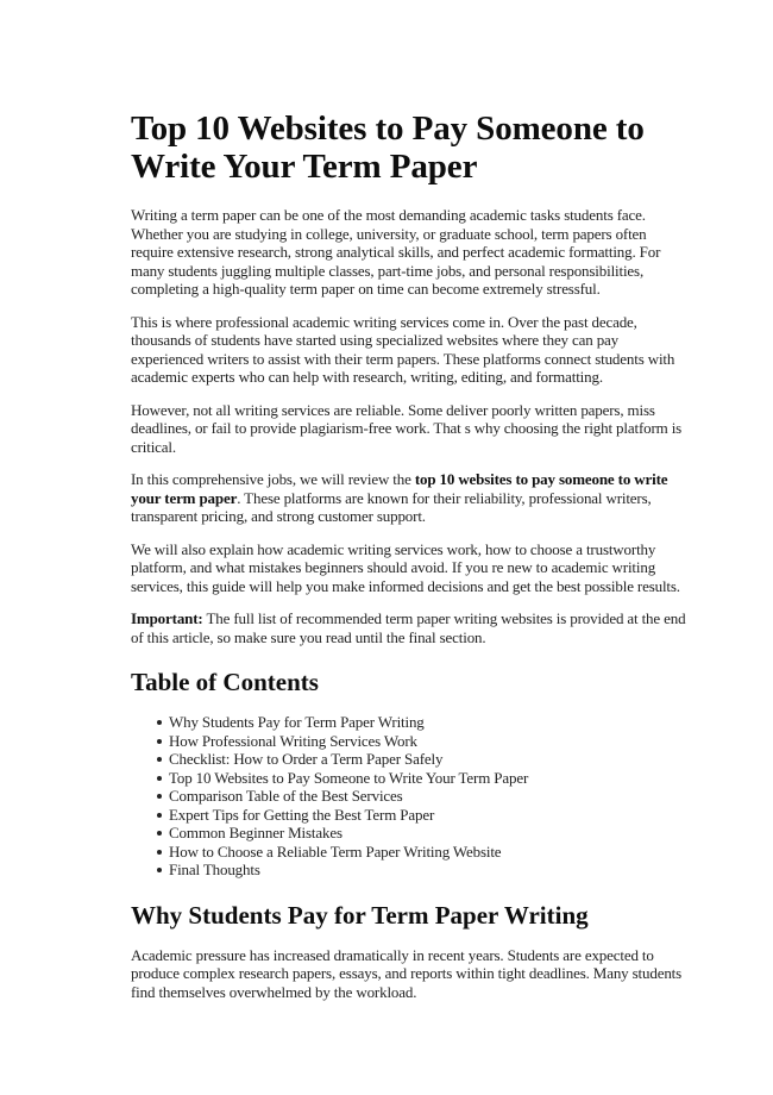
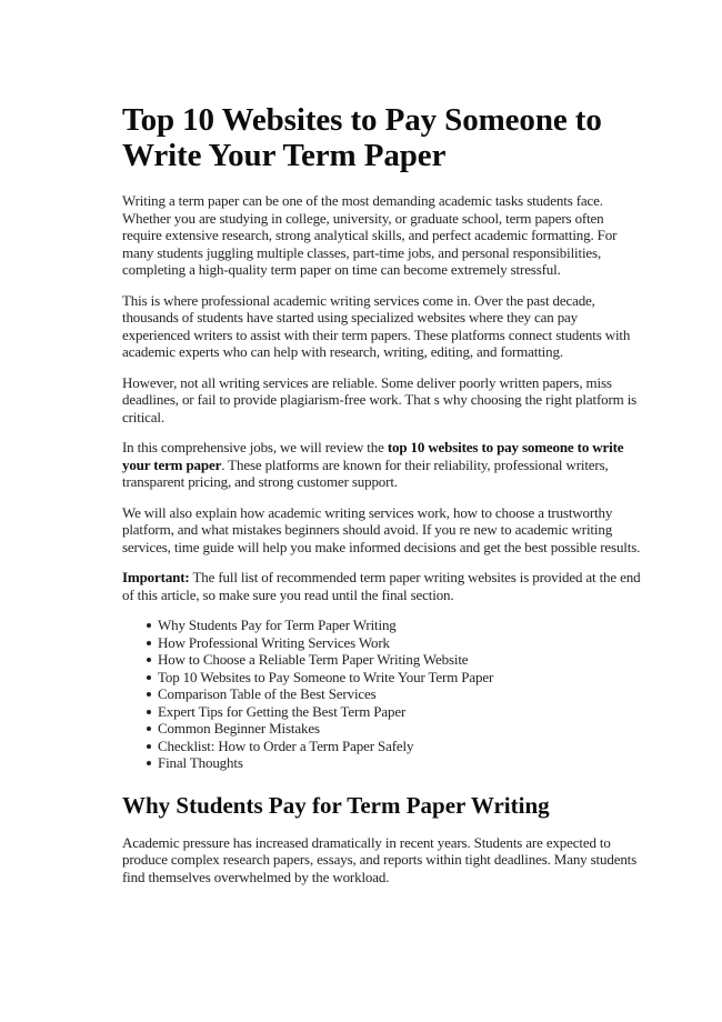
  Top 10 Websites to Pay Someone to Write Your Term Paper
  Writing a term paper can be one of the most demanding academic tasks students face. Whether you are studying in college, university, or graduate school, term papers often require extensive research, strong analytical skills, and perfect academic formatting. For many students juggling multiple classes, part-time jobs, and personal responsibilities, completing a high-quality term paper on time can become extremely stressful.
  This is where professional academic writing services come in. Over the past decade, thousands of students have started using specialized websites where they can pay experienced writers to assist with their term papers. These platforms connect students with academic experts who can help with research, writing, editing, and formatting.
  However, not all writing services are reliable. Some deliver poorly written papers, miss deadlines, or fail to provide plagiarism-free work. That s why choosing the right platform is critical.
  In this comprehensive jobs, we will review the top 10 websites to pay someone to write your term paper. These platforms are known for their reliability, professional writers, transparent pricing, and strong customer support.
- We will also explain how academic writing services work, how to choose a trustworthy platform, and what mistakes beginners should avoid. If you re new to academic writing services, this guide will help you make informed decisions and get the best possible results.
+ We will also explain how academic writing services work, how to choose a trustworthy platform, and what mistakes beginners should avoid. If you re new to academic writing services, time guide will help you make informed decisions and get the best possible results.
  Important: The full list of recommended term paper writing websites is provided at the end of this article, so make sure you read until the final section.
- Table of Contents
  Why Students Pay for Term Paper Writing
  How Professional Writing Services Work
- Checklist: How to Order a Term Paper Safely
+ How to Choose a Reliable Term Paper Writing Website
  Top 10 Websites to Pay Someone to Write Your Term Paper
  Comparison Table of the Best Services
  Expert Tips for Getting the Best Term Paper
  Common Beginner Mistakes
- How to Choose a Reliable Term Paper Writing Website
+ Checklist: How to Order a Term Paper Safely
  Final Thoughts
  Why Students Pay for Term Paper Writing
  Academic pressure has increased dramatically in recent years. Students are expected to produce complex research papers, essays, and reports within tight deadlines. Many students find themselves overwhelmed by the workload.
